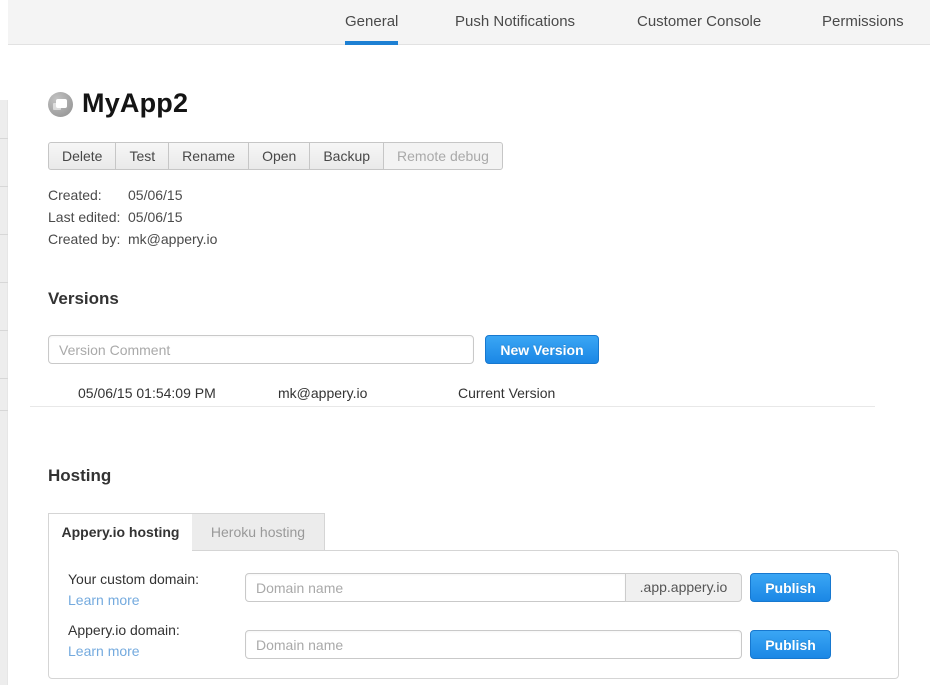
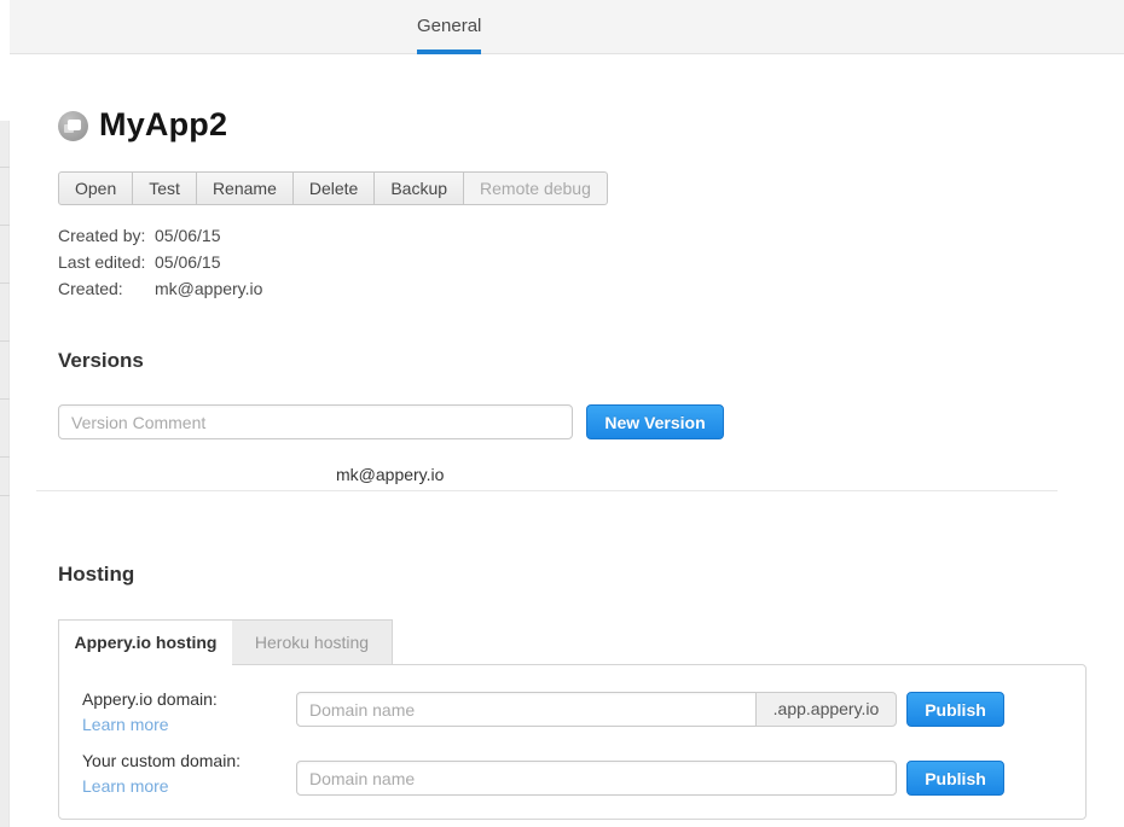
  General
- Push Notifications
- Customer Console
- Permissions
  MyApp2
- Delete
+ Open
  Test
  Rename
- Open
+ Delete
  Backup
  Remote debug
- Created:
+ Created by:
  05/06/15
  Last edited:
  05/06/15
- Created by:
+ Created:
  mk@appery.io
  Versions
  Version Comment
  New Version
- 05/06/15 01:54:09 PM
  mk@appery.io
- Current Version
  Hosting
  Appery.io hosting
  Heroku hosting
- Your custom domain:
+ Appery.io domain:
  Learn more
  Domain name
  .app.appery.io
  Publish
- Appery.io domain:
+ Your custom domain:
  Learn more
  Domain name
  Publish
